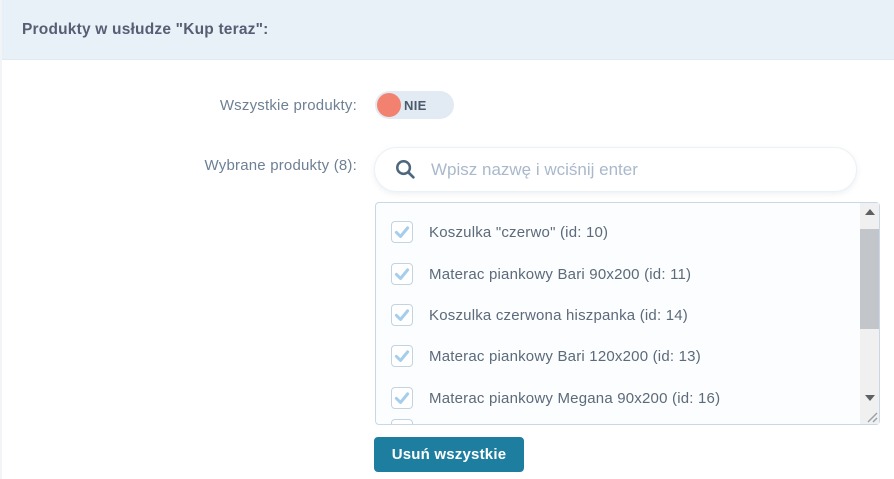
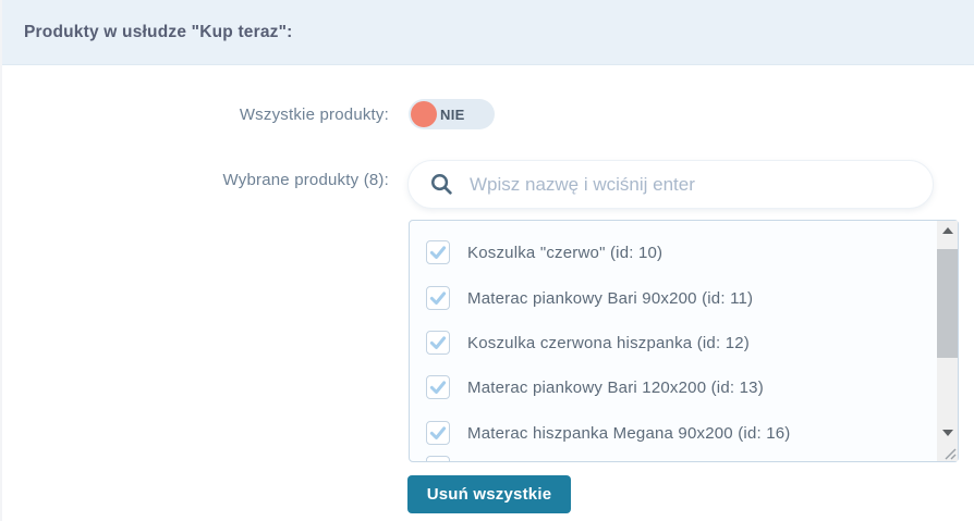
  Produkty w usłudze "Kup teraz":
  Wszystkie produkty:
  NIE
  Wybrane produkty (8):
  Wpisz nazwę i wciśnij enter
  Koszulka "czerwo" (id: 10)
  Materac piankowy Bari 90x200 (id: 11)
- Koszulka czerwona hiszpanka (id: 14)
+ Koszulka czerwona hiszpanka (id: 12)
  Materac piankowy Bari 120x200 (id: 13)
- Materac piankowy Megana 90x200 (id: 16)
+ Materac hiszpanka Megana 90x200 (id: 16)
  Usuń wszystkie
